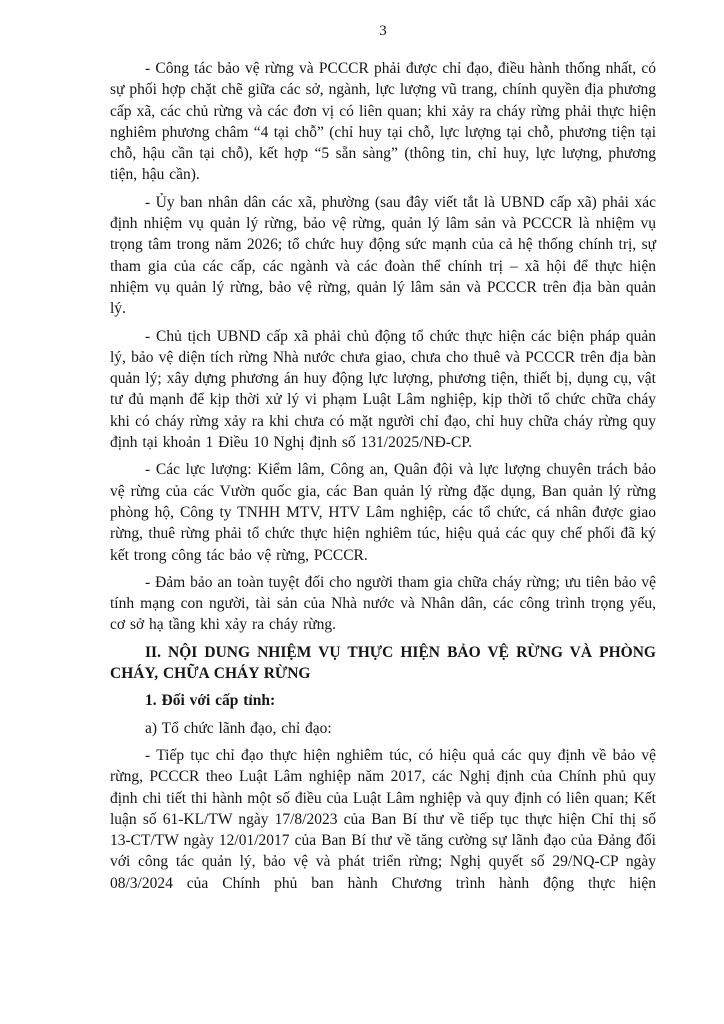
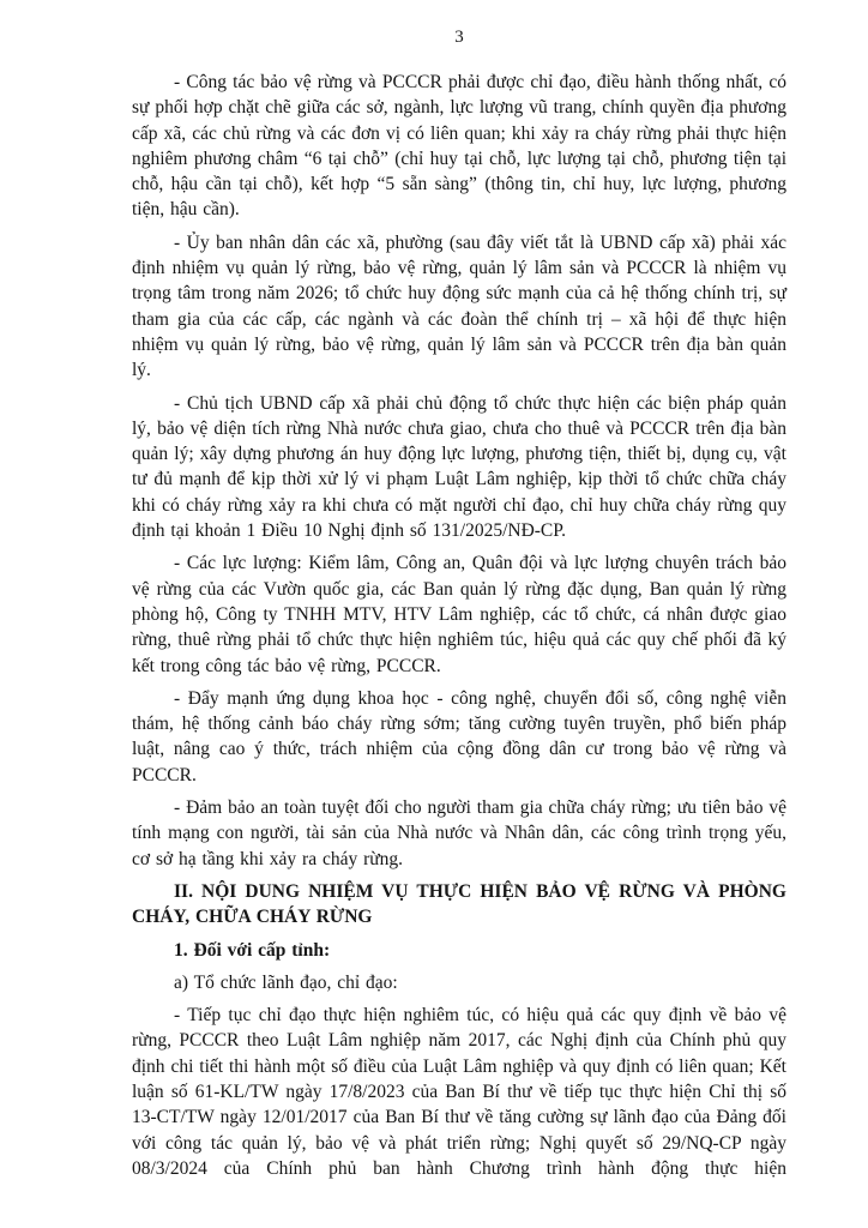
  3
- - Công tác bảo vệ rừng và PCCCR phải được chỉ đạo, điều hành thống nhất, có sự phối hợp chặt chẽ giữa các sở, ngành, lực lượng vũ trang, chính quyền địa phương cấp xã, các chủ rừng và các đơn vị có liên quan; khi xảy ra cháy rừng phải thực hiện nghiêm phương châm “4 tại chỗ” (chỉ huy tại chỗ, lực lượng tại chỗ, phương tiện tại chỗ, hậu cần tại chỗ), kết hợp “5 sẵn sàng” (thông tin, chỉ huy, lực lượng, phương tiện, hậu cần).
+ - Công tác bảo vệ rừng và PCCCR phải được chỉ đạo, điều hành thống nhất, có sự phối hợp chặt chẽ giữa các sở, ngành, lực lượng vũ trang, chính quyền địa phương cấp xã, các chủ rừng và các đơn vị có liên quan; khi xảy ra cháy rừng phải thực hiện nghiêm phương châm “6 tại chỗ” (chỉ huy tại chỗ, lực lượng tại chỗ, phương tiện tại chỗ, hậu cần tại chỗ), kết hợp “5 sẵn sàng” (thông tin, chỉ huy, lực lượng, phương tiện, hậu cần).
  - Ủy ban nhân dân các xã, phường (sau đây viết tắt là UBND cấp xã) phải xác định nhiệm vụ quản lý rừng, bảo vệ rừng, quản lý lâm sản và PCCCR là nhiệm vụ trọng tâm trong năm 2026; tổ chức huy động sức mạnh của cả hệ thống chính trị, sự tham gia của các cấp, các ngành và các đoàn thể chính trị – xã hội để thực hiện nhiệm vụ quản lý rừng, bảo vệ rừng, quản lý lâm sản và PCCCR trên địa bàn quản lý.
  - Chủ tịch UBND cấp xã phải chủ động tổ chức thực hiện các biện pháp quản lý, bảo vệ diện tích rừng Nhà nước chưa giao, chưa cho thuê và PCCCR trên địa bàn quản lý; xây dựng phương án huy động lực lượng, phương tiện, thiết bị, dụng cụ, vật tư đủ mạnh để kịp thời xử lý vi phạm Luật Lâm nghiệp, kịp thời tổ chức chữa cháy khi có cháy rừng xảy ra khi chưa có mặt người chỉ đạo, chỉ huy chữa cháy rừng quy định tại khoản 1 Điều 10 Nghị định số 131/2025/NĐ-CP.
  - Các lực lượng: Kiểm lâm, Công an, Quân đội và lực lượng chuyên trách bảo vệ rừng của các Vườn quốc gia, các Ban quản lý rừng đặc dụng, Ban quản lý rừng phòng hộ, Công ty TNHH MTV, HTV Lâm nghiệp, các tổ chức, cá nhân được giao rừng, thuê rừng phải tổ chức thực hiện nghiêm túc, hiệu quả các quy chế phối đã ký kết trong công tác bảo vệ rừng, PCCCR.
+ - Đẩy mạnh ứng dụng khoa học - công nghệ, chuyển đổi số, công nghệ viễn thám, hệ thống cảnh báo cháy rừng sớm; tăng cường tuyên truyền, phổ biến pháp luật, nâng cao ý thức, trách nhiệm của cộng đồng dân cư trong bảo vệ rừng và PCCCR.
  - Đảm bảo an toàn tuyệt đối cho người tham gia chữa cháy rừng; ưu tiên bảo vệ tính mạng con người, tài sản của Nhà nước và Nhân dân, các công trình trọng yếu, cơ sở hạ tầng khi xảy ra cháy rừng.
  II. NỘI DUNG NHIỆM VỤ THỰC HIỆN BẢO VỆ RỪNG VÀ PHÒNG CHÁY, CHỮA CHÁY RỪNG
  1. Đối với cấp tỉnh:
  a) Tổ chức lãnh đạo, chỉ đạo:
  - Tiếp tục chỉ đạo thực hiện nghiêm túc, có hiệu quả các quy định về bảo vệ rừng, PCCCR theo Luật Lâm nghiệp năm 2017, các Nghị định của Chính phủ quy định chi tiết thi hành một số điều của Luật Lâm nghiệp và quy định có liên quan; Kết luận số 61-KL/TW ngày 17/8/2023 của Ban Bí thư về tiếp tục thực hiện Chỉ thị số 13-CT/TW ngày 12/01/2017 của Ban Bí thư về tăng cường sự lãnh đạo của Đảng đối với công tác quản lý, bảo vệ và phát triển rừng; Nghị quyết số 29/NQ-CP ngày 08/3/2024 của Chính phủ ban hành Chương trình hành động thực hiện
